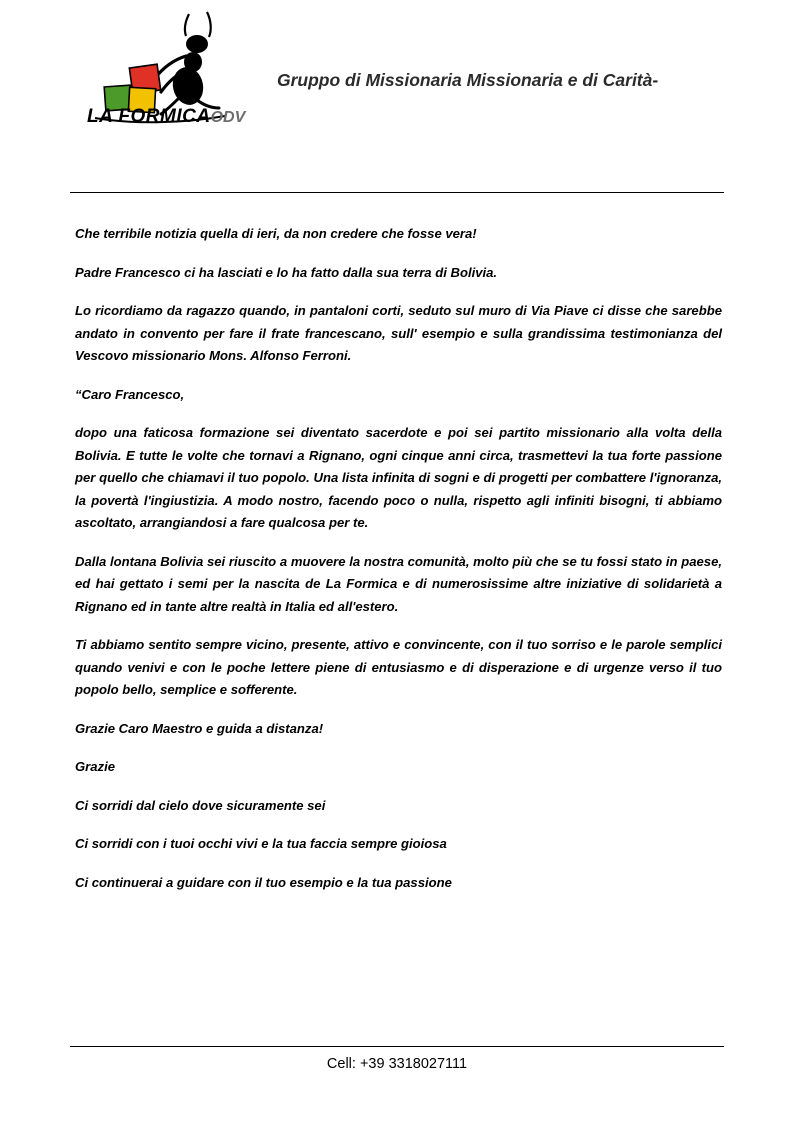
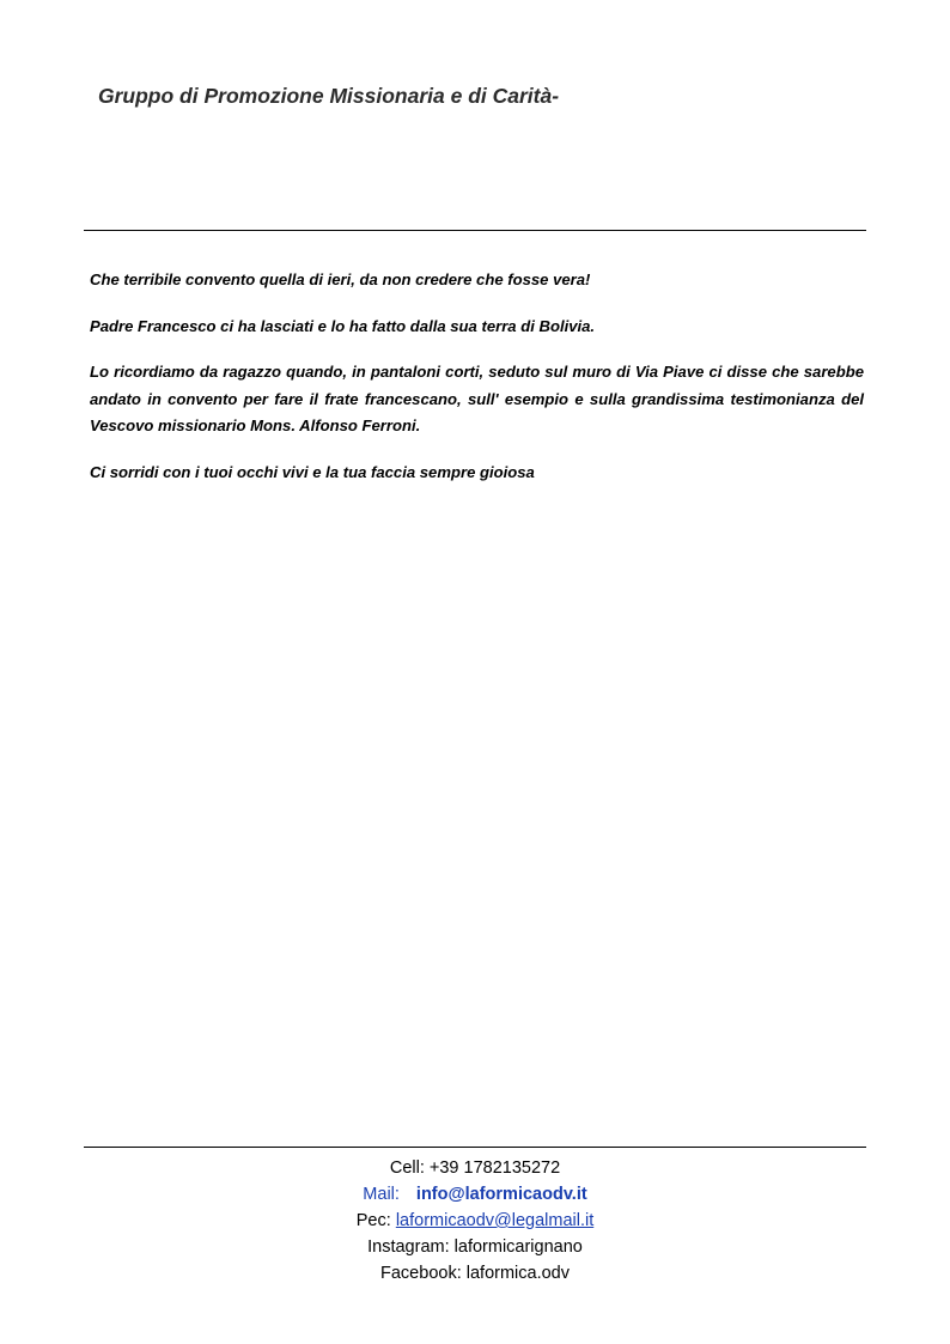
- LA FORMICAODV
- Gruppo di Missionaria Missionaria e di Carità-
+ Gruppo di Promozione Missionaria e di Carità-
- Che terribile notizia quella di ieri, da non credere che fosse vera!
+ Che terribile convento quella di ieri, da non credere che fosse vera!
  Padre Francesco ci ha lasciati e lo ha fatto dalla sua terra di Bolivia.
  Lo ricordiamo da ragazzo quando, in pantaloni corti, seduto sul muro di Via Piave ci disse che sarebbe andato in convento per fare il frate francescano, sull' esempio e sulla grandissima testimonianza del Vescovo missionario Mons. Alfonso Ferroni.
- “Caro Francesco,
- dopo una faticosa formazione sei diventato sacerdote e poi sei partito missionario alla volta della Bolivia. E tutte le volte che tornavi a Rignano, ogni cinque anni circa, trasmettevi la tua forte passione per quello che chiamavi il tuo popolo. Una lista infinita di sogni e di progetti per combattere l'ignoranza, la povertà l'ingiustizia. A modo nostro, facendo poco o nulla, rispetto agli infiniti bisogni, ti abbiamo ascoltato, arrangiandosi a fare qualcosa per te.
- Dalla lontana Bolivia sei riuscito a muovere la nostra comunità, molto più che se tu fossi stato in paese, ed hai gettato i semi per la nascita de La Formica e di numerosissime altre iniziative di solidarietà a Rignano ed in tante altre realtà in Italia ed all'estero.
- Ti abbiamo sentito sempre vicino, presente, attivo e convincente, con il tuo sorriso e le parole semplici quando venivi e con le poche lettere piene di entusiasmo e di disperazione e di urgenze verso il tuo popolo bello, semplice e sofferente.
- Grazie Caro Maestro e guida a distanza!
- Grazie
- Ci sorridi dal cielo dove sicuramente sei
  Ci sorridi con i tuoi occhi vivi e la tua faccia sempre gioiosa
- Ci continuerai a guidare con il tuo esempio e la tua passione
- Cell: +39 3318027111
+ Cell: +39 1782135272
+ Mail:
+ info@laformicaodv.it
+ Pec: laformicaodv@legalmail.it
+ Instagram: laformicarignano
+ Facebook: laformica.odv
